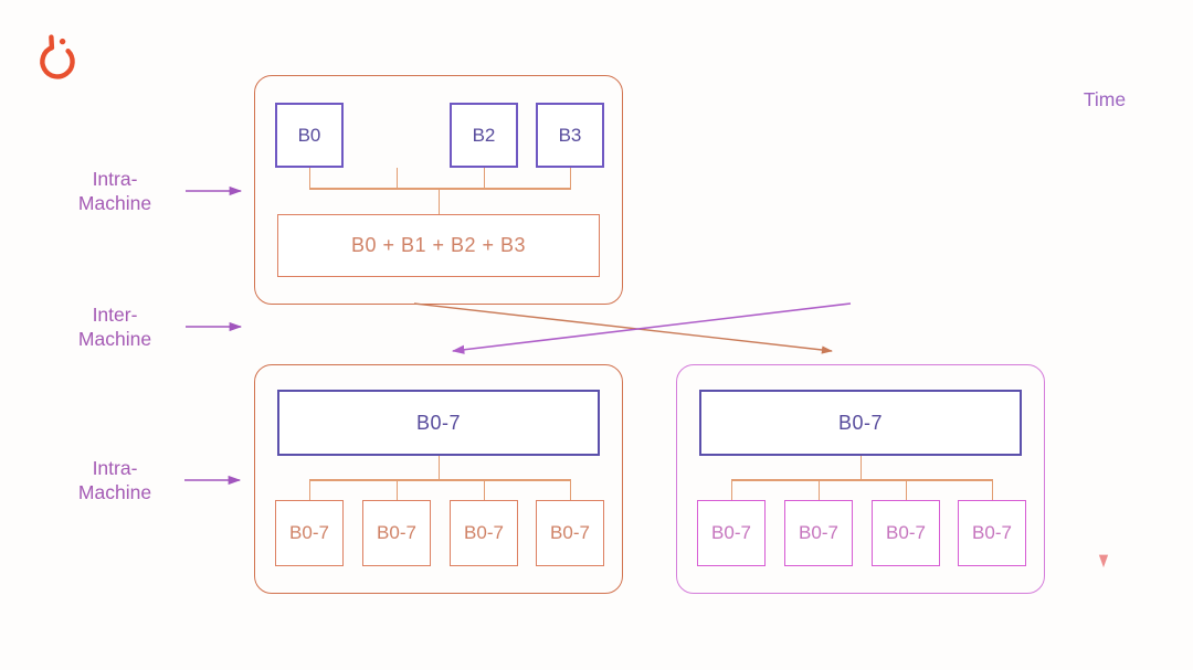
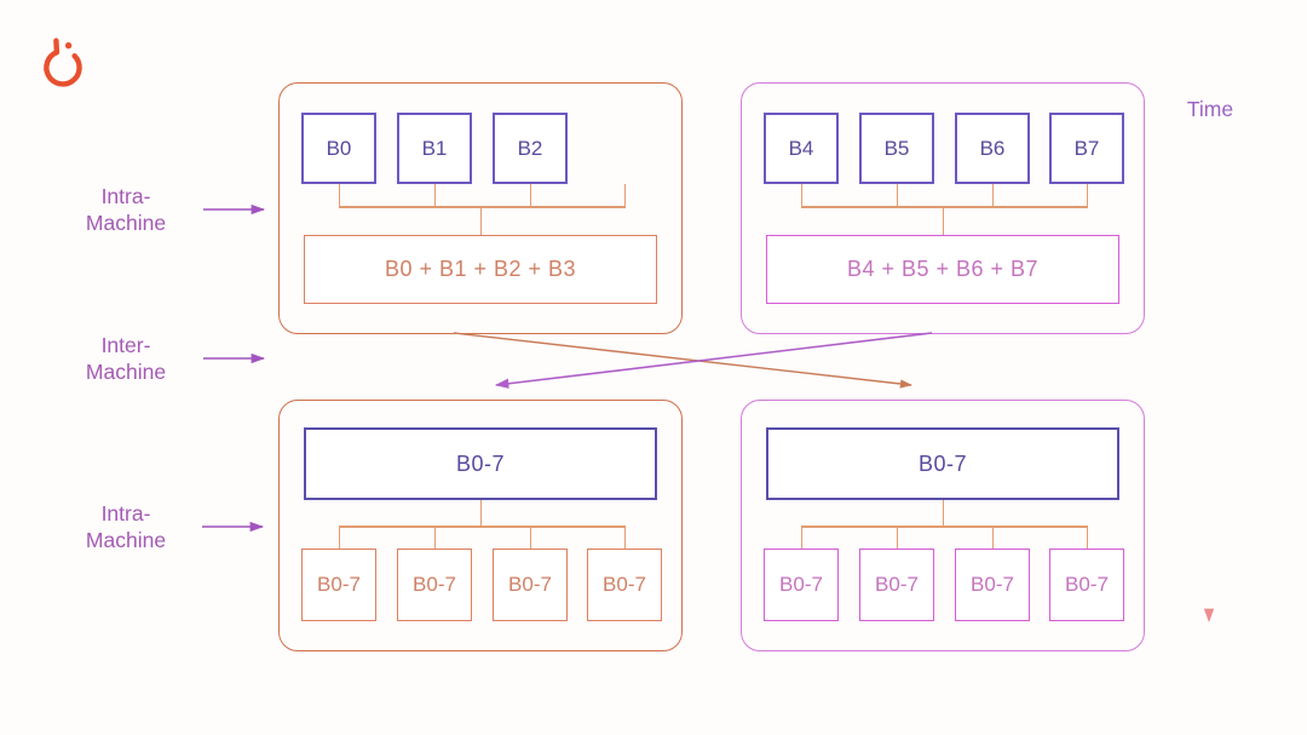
  Intra-
  Machine
  Inter-
  Machine
  Intra-
  Machine
  Time
  B0
+ B1
  B2
- B3
  B0 + B1 + B2 + B3
+ B4
+ B5
+ B6
+ B7
+ B4 + B5 + B6 + B7
  B0-7
  B0-7
  B0-7
  B0-7
  B0-7
  B0-7
  B0-7
  B0-7
  B0-7
  B0-7
